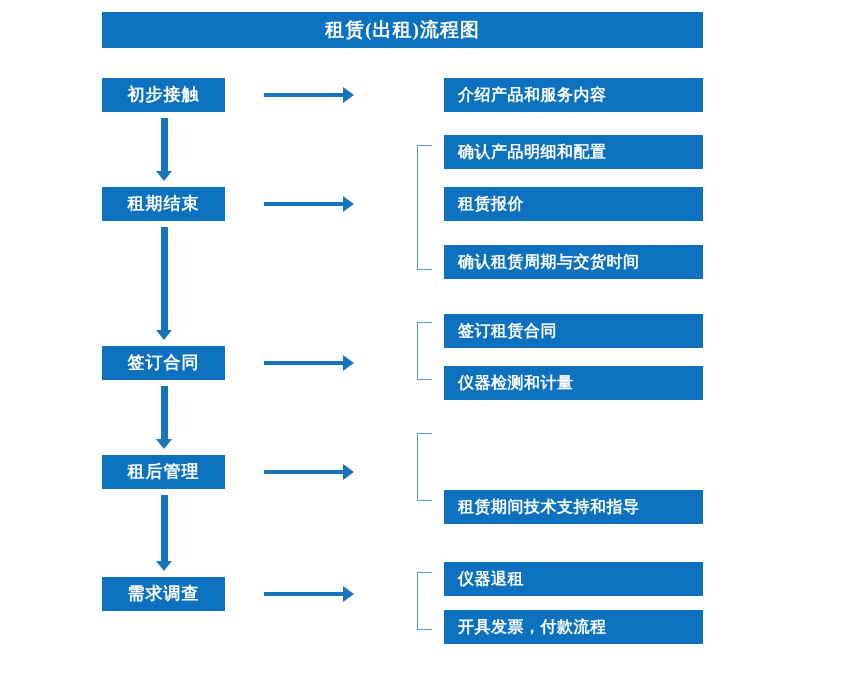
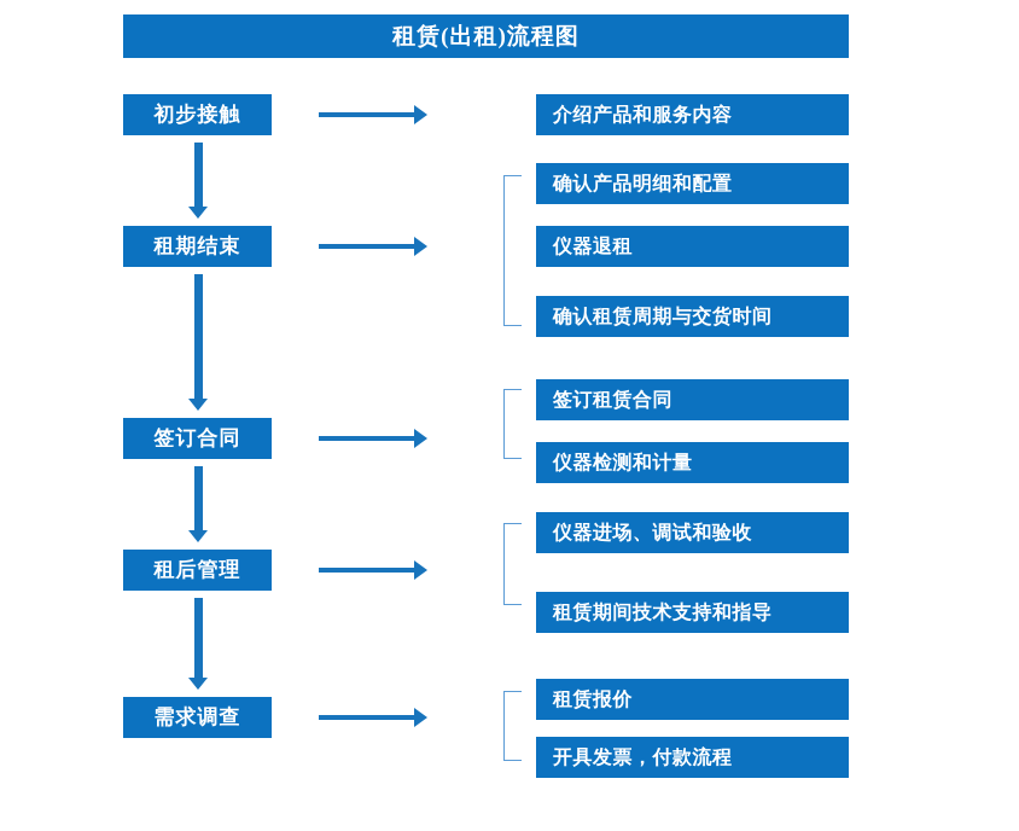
  租赁(出租)流程图
  初步接触
  介绍产品和服务内容
  租期结束
  确认产品明细和配置
- 租赁报价
+ 仪器退租
  确认租赁周期与交货时间
  签订合同
  签订租赁合同
  仪器检测和计量
  租后管理
+ 仪器进场、调试和验收
  租赁期间技术支持和指导
  需求调查
- 仪器退租
+ 租赁报价
  开具发票，付款流程
